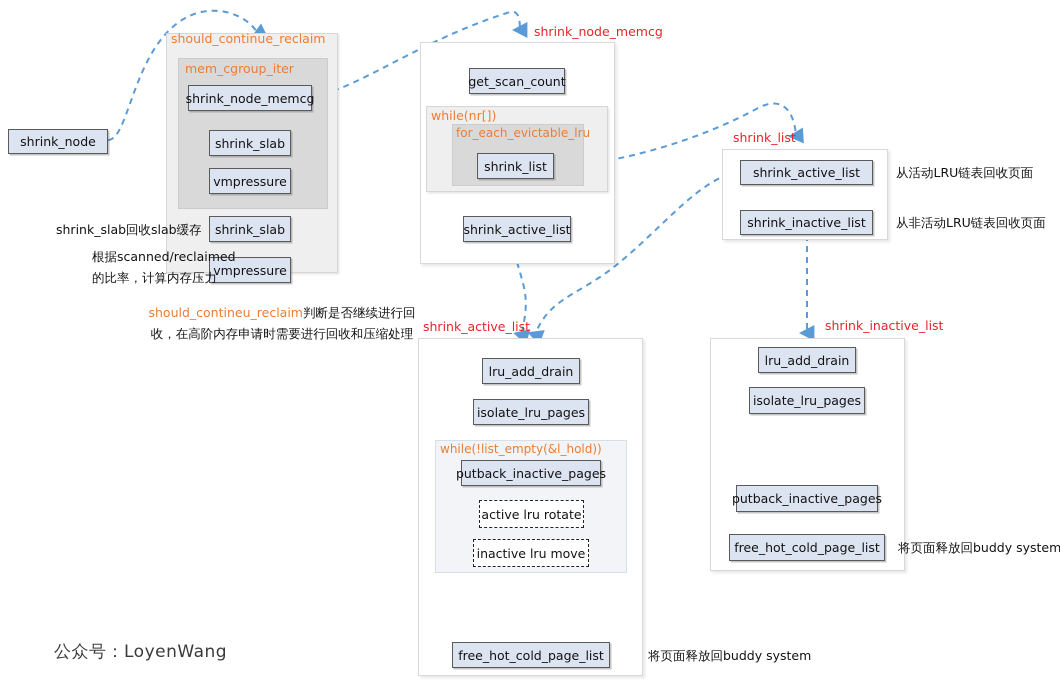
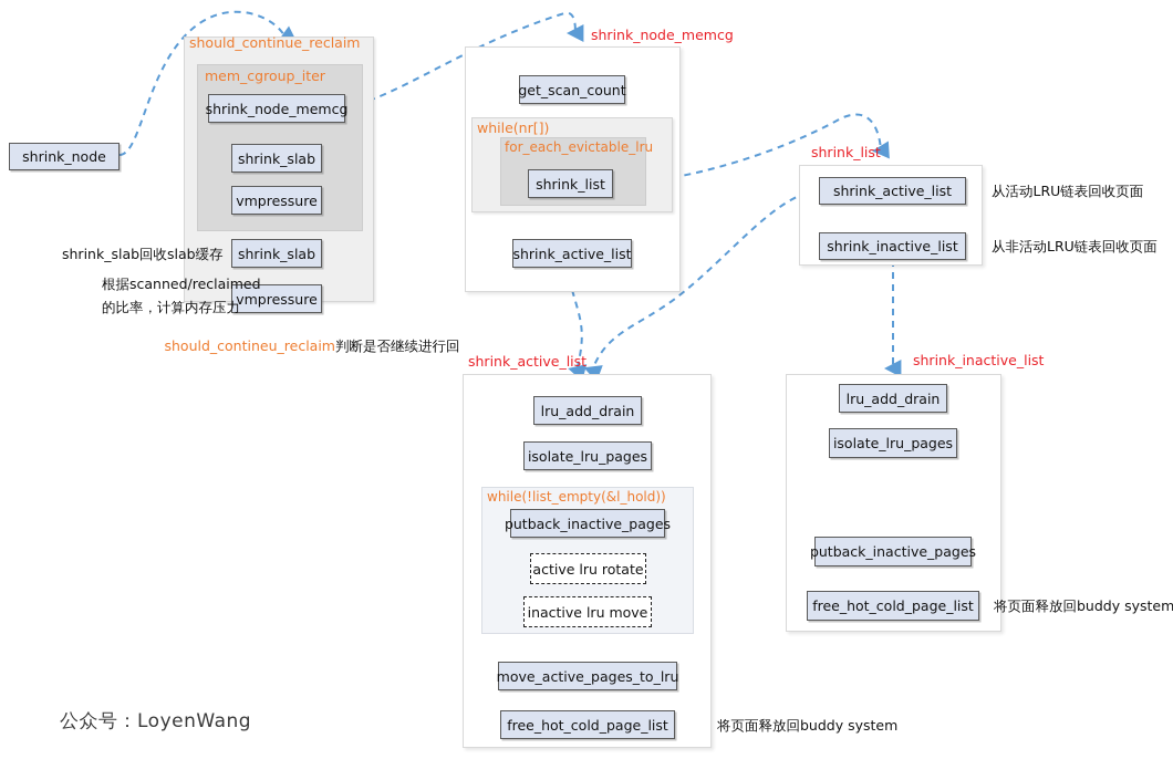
  shrink_node
  should_continue_reclaim
  mem_cgroup_iter
  shrink_node_memcg
  shrink_slab
  vmpressure
  shrink_slab
  vmpressure
  shrink_slab回收slab缓存
  根据scanned/reclaimed
  的比率，计算内存压力
  should_contineu_reclaim判断是否继续进行回
- 收，在高阶内存申请时需要进行回收和压缩处理
  shrink_node_memcg
  get_scan_count
  while(nr[])
  for_each_evictable_lru
  shrink_list
  shrink_active_list
  shrink_list
  shrink_active_list
  从活动LRU链表回收页面
  shrink_inactive_list
  从非活动LRU链表回收页面
  shrink_active_list
  lru_add_drain
  isolate_lru_pages
  while(!list_empty(&l_hold))
  putback_inactive_pages
  active lru rotate
  inactive lru move
+ move_active_pages_to_lru
  free_hot_cold_page_list
  将页面释放回buddy system
  shrink_inactive_list
  lru_add_drain
  isolate_lru_pages
  putback_inactive_pages
  free_hot_cold_page_list
  将页面释放回buddy system
  公众号：LoyenWang
